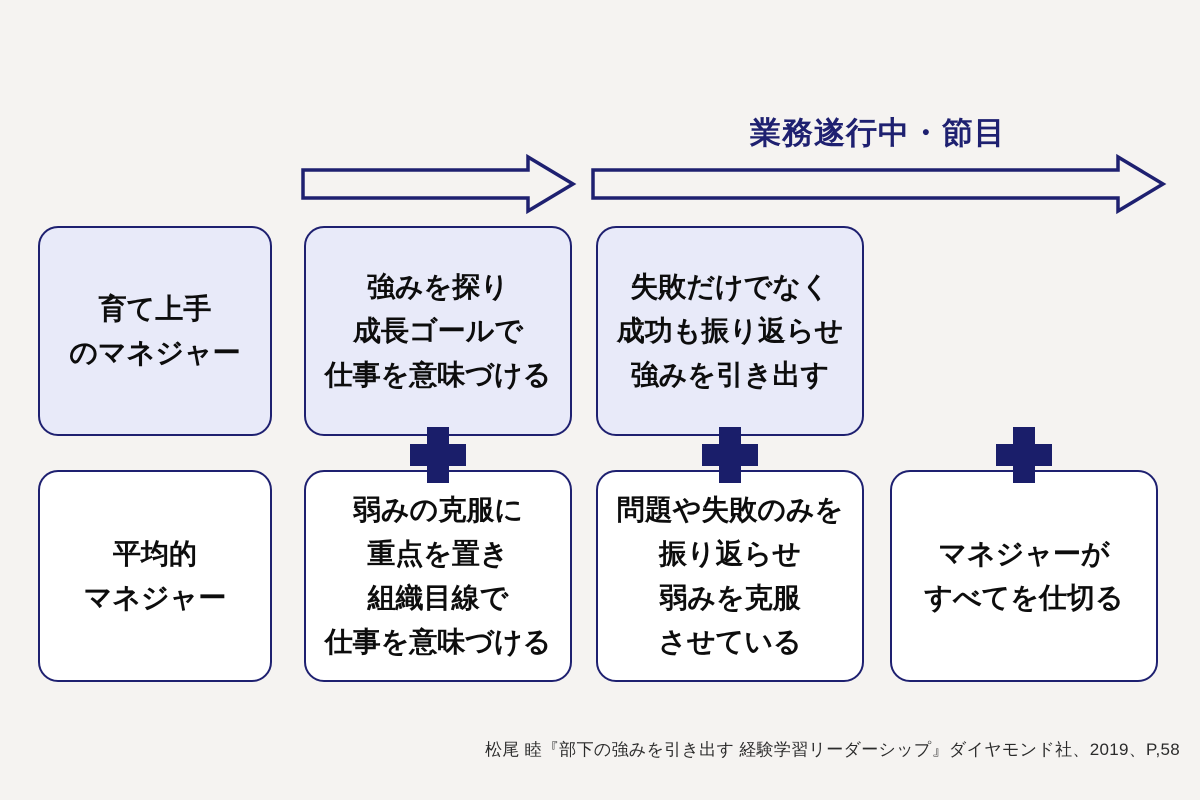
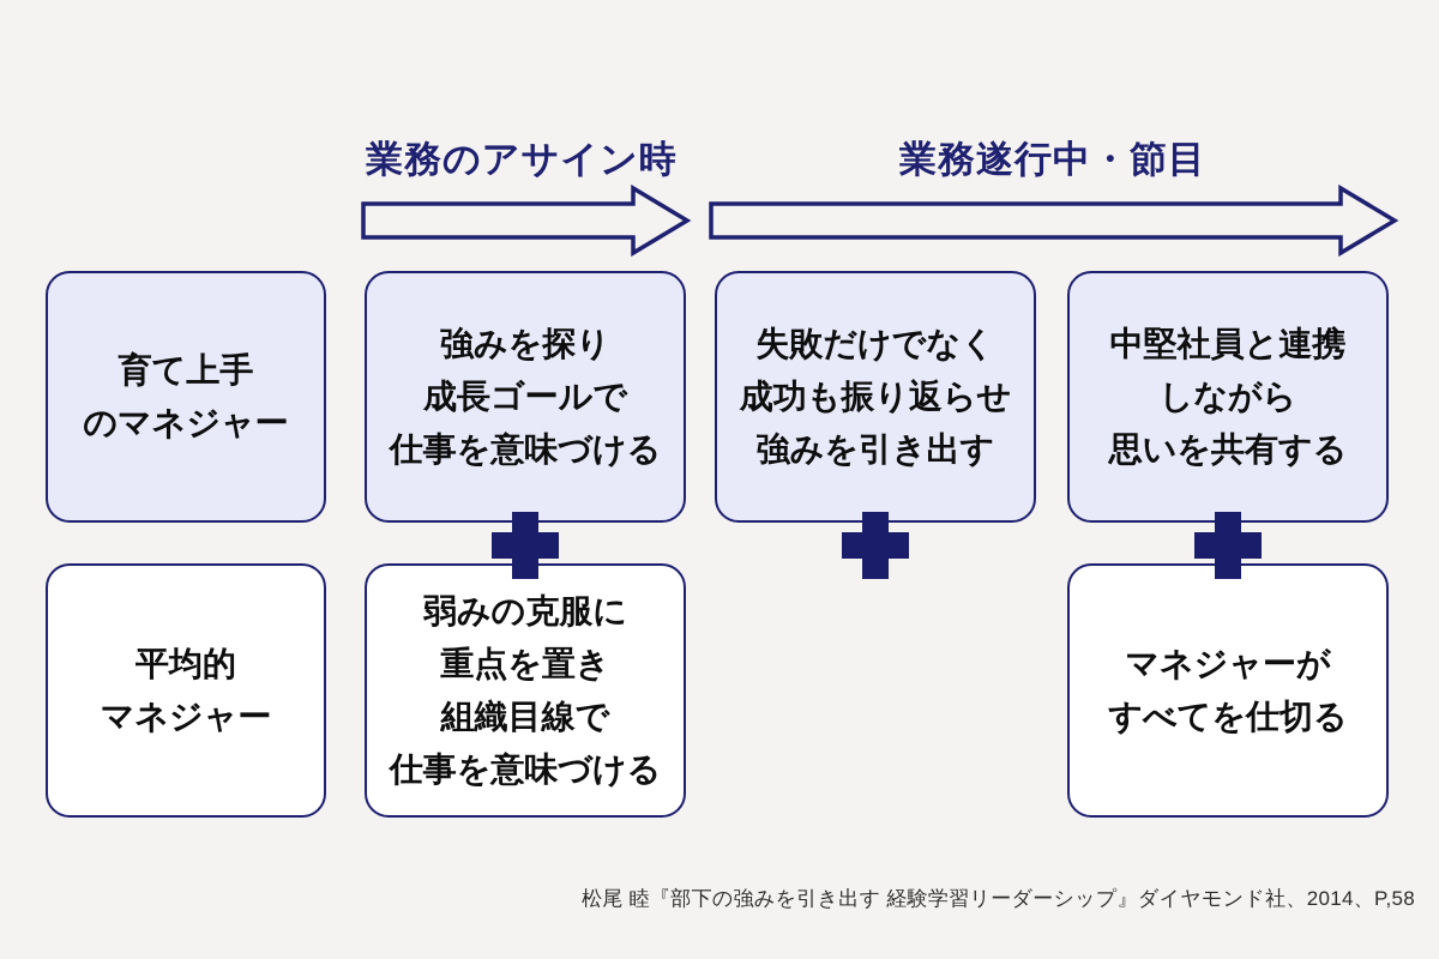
+ 業務のアサイン時
  業務遂行中・節目
  育て上手
  のマネジャー
  強みを探り
  成長ゴールで
  仕事を意味づける
  失敗だけでなく
  成功も振り返らせ
  強みを引き出す
+ 中堅社員と連携
+ しながら
+ 思いを共有する
  平均的
  マネジャー
  弱みの克服に
  重点を置き
  組織目線で
  仕事を意味づける
- 問題や失敗のみを
- 振り返らせ
- 弱みを克服
- させている
  マネジャーが
  すべてを仕切る
- 松尾 睦『部下の強みを引き出す 経験学習リーダーシップ』ダイヤモンド社、2019、P,58
+ 松尾 睦『部下の強みを引き出す 経験学習リーダーシップ』ダイヤモンド社、2014、P,58
